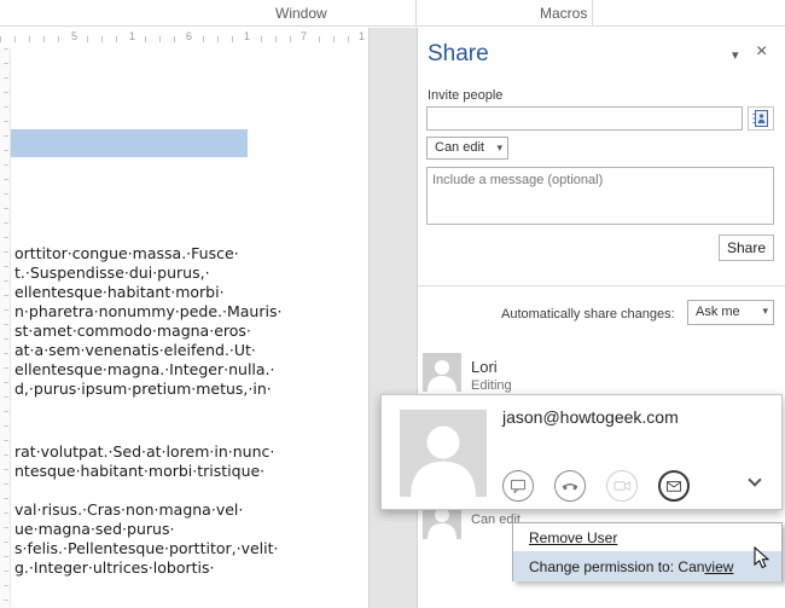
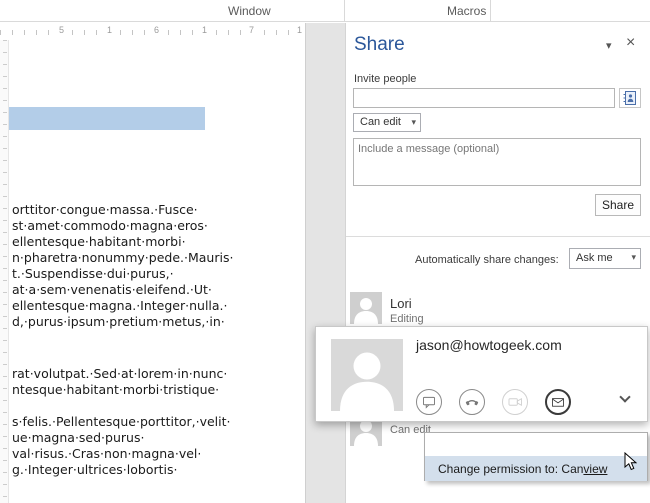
  Window
  Macros
  5
  1
  6
  1
  7
  1
  orttitor·congue·massa.·Fusce·
- t.·Suspendisse·dui·purus,·
+ st·amet·commodo·magna·eros·
  ellentesque·habitant·morbi·
  n·pharetra·nonummy·pede.·Mauris·
- st·amet·commodo·magna·eros·
+ t.·Suspendisse·dui·purus,·
  at·a·sem·venenatis·eleifend.·Ut·
  ellentesque·magna.·Integer·nulla.·
  d,·purus·ipsum·pretium·metus,·in·
  rat·volutpat.·Sed·at·lorem·in·nunc·
  ntesque·habitant·morbi·tristique·
- val·risus.·Cras·non·magna·vel·
+ s·felis.·Pellentesque·porttitor,·velit·
  ue·magna·sed·purus·
- s·felis.·Pellentesque·porttitor,·velit·
+ val·risus.·Cras·non·magna·vel·
  g.·Integer·ultrices·lobortis·
  Share
  ▾
  ×
  Invite people
  Can edit
  ▾
  Include a message (optional)
  Share
  Automatically share changes:
  Ask me
  ▾
  Lori
  Editing
  Can edit
  jason@howtogeek.com
- Remove User
  Change permission to: Can
  view
